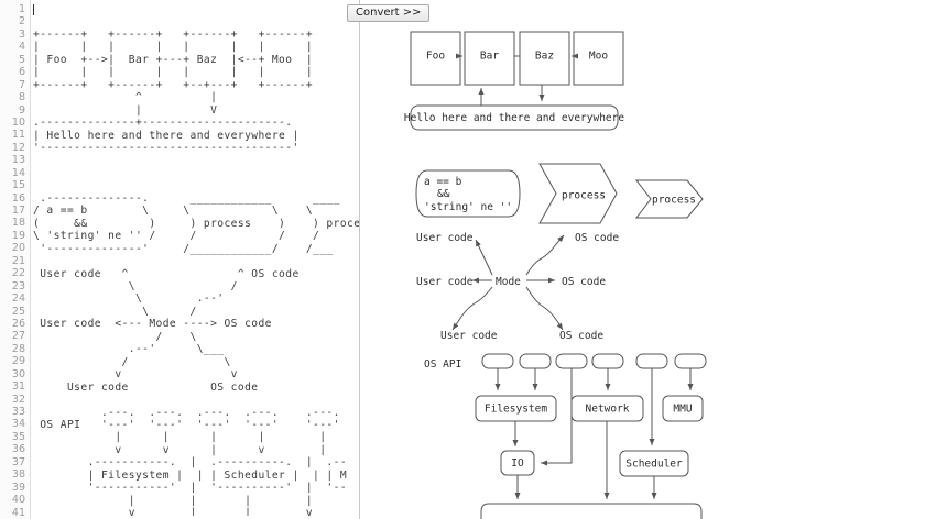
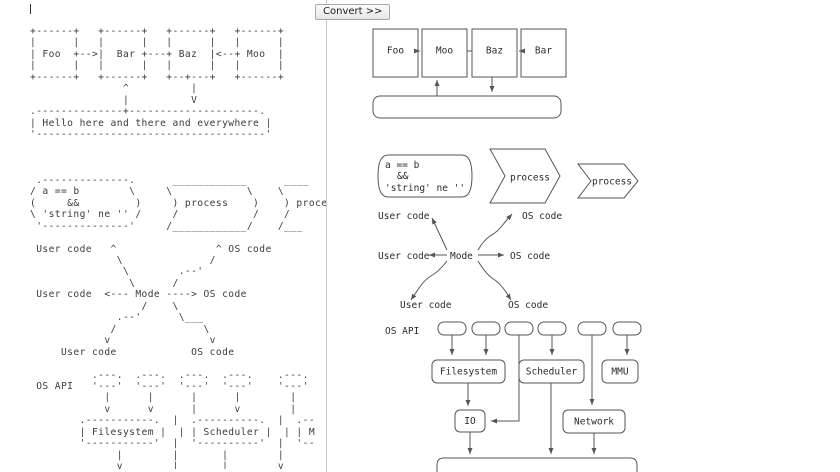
- 1
- 2
- 3
- 4
- 5
- 6
- 7
- 8
- 9
- 10
- 11
- 12
- 13
- 14
- 15
- 16
- 17
- 18
- 19
- 20
- 21
- 22
- 23
- 24
- 25
- 26
- 27
- 28
- 29
- 30
- 31
- 32
- 33
- 34
- 35
- 36
- 37
- 38
- 39
- 40
- 41
  +------+ +------+ +------+ +------+
  | | | | | | | |
  | Foo +-->| Bar +---+ Baz |<--+ Moo |
  | | | | | | | |
  +------+ +------+ +--+---+ +------+
  ^ |
  | V
  .--------------+---------------------.
  | Hello here and there and everywhere |
  '-------------------------------------'
  .--------------. ____________ ____
  / a == b \ \ \ \
  ( && ) ) process ) ) proce
  \ 'string' ne '' / / / /
  '--------------' /____________/ /___
  User code ^ ^ OS code
  \ /
  \ .--'
  \ /
  User code <--- Mode ----> OS code
  / \
  .--' \___
  / \
  v v
  User code OS code
  .---. .---. .---. .---. .---.
  OS API '---' '---' '---' '---' '---'
  | | | | |
  v v | v |
  .-----------. | .----------. | .--
  | Filesystem | | | Scheduler | | | M
  '-----------' | '----------' | '--
  | | | |
  v | | v
  Convert >>
  Foo
- Bar
+ Moo
  Baz
- Moo
+ Bar
- Hello here and there and everywhere
  a == b
  &&
  'string' ne ''
  process
  process
  User code
  OS code
  User code
  Mode
  OS code
  User code
  OS code
  OS API
  Filesystem
- Network
+ Scheduler
  MMU
  IO
- Scheduler
+ Network
